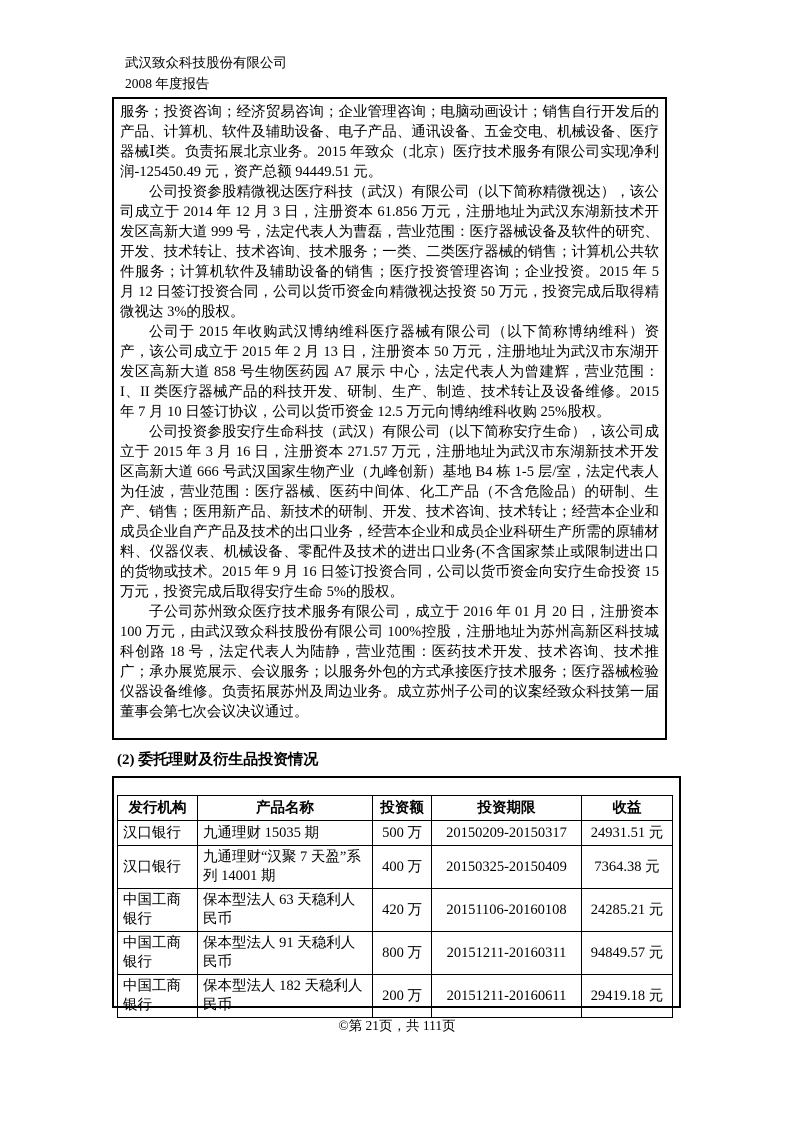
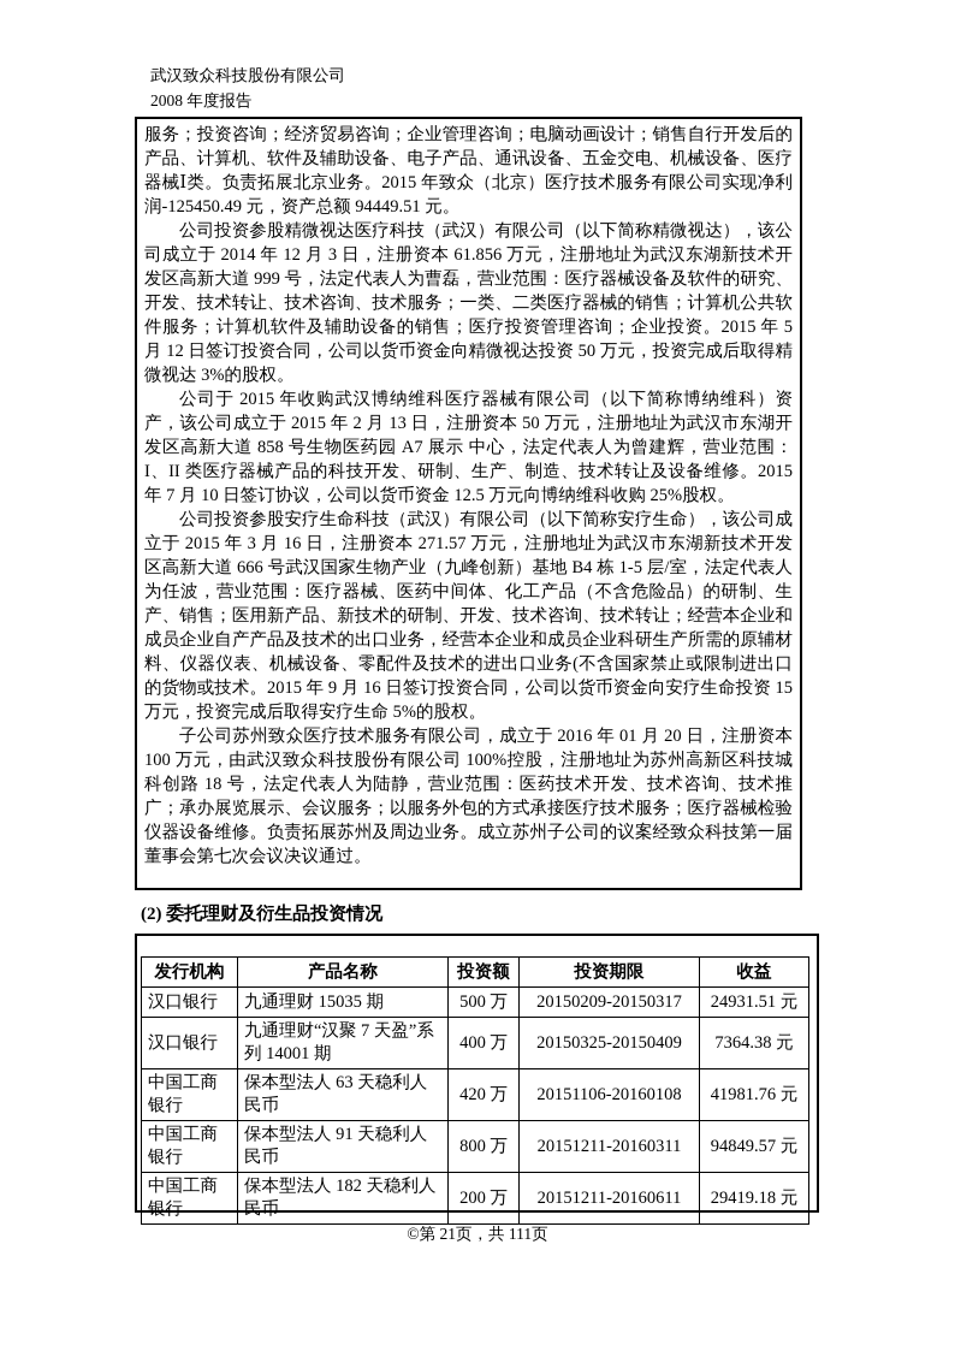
  武汉致众科技股份有限公司
  2008 年度报告
  服务；投资咨询；经济贸易咨询；企业管理咨询；电脑动画设计；销售自行开发后的产品、计算机、软件及辅助设备、电子产品、通讯设备、五金交电、机械设备、医疗器械Ⅰ类。负责拓展北京业务。2015 年致众（北京）医疗技术服务有限公司实现净利润-125450.49 元，资产总额 94449.51 元。
  公司投资参股精微视达医疗科技（武汉）有限公司（以下简称精微视达），该公司成立于 2014 年 12 月 3 日，注册资本 61.856 万元，注册地址为武汉东湖新技术开发区高新大道 999 号，法定代表人为曹磊，营业范围：医疗器械设备及软件的研究、开发、技术转让、技术咨询、技术服务；一类、二类医疗器械的销售；计算机公共软件服务；计算机软件及辅助设备的销售；医疗投资管理咨询；企业投资。2015 年 5 月 12 日签订投资合同，公司以货币资金向精微视达投资 50 万元，投资完成后取得精微视达 3%的股权。
  公司于 2015 年收购武汉博纳维科医疗器械有限公司（以下简称博纳维科）资产，该公司成立于 2015 年 2 月 13 日，注册资本 50 万元，注册地址为武汉市东湖开发区高新大道 858 号生物医药园 A7 展示 中心，法定代表人为曾建辉，营业范围：I、II 类医疗器械产品的科技开发、研制、生产、制造、技术转让及设备维修。2015 年 7 月 10 日签订协议，公司以货币资金 12.5 万元向博纳维科收购 25%股权。
  公司投资参股安疗生命科技（武汉）有限公司（以下简称安疗生命），该公司成立于 2015 年 3 月 16 日，注册资本 271.57 万元，注册地址为武汉市东湖新技术开发区高新大道 666 号武汉国家生物产业（九峰创新）基地 B4 栋 1-5 层/室，法定代表人为任波，营业范围：医疗器械、医药中间体、化工产品（不含危险品）的研制、生产、销售；医用新产品、新技术的研制、开发、技术咨询、技术转让；经营本企业和成员企业自产产品及技术的出口业务，经营本企业和成员企业科研生产所需的原辅材料、仪器仪表、机械设备、零配件及技术的进出口业务(不含国家禁止或限制进出口的货物或技术。2015 年 9 月 16 日签订投资合同，公司以货币资金向安疗生命投资 15 万元，投资完成后取得安疗生命 5%的股权。
  子公司苏州致众医疗技术服务有限公司，成立于 2016 年 01 月 20 日，注册资本 100 万元，由武汉致众科技股份有限公司 100%控股，注册地址为苏州高新区科技城科创路 18 号，法定代表人为陆静，营业范围：医药技术开发、技术咨询、技术推广；承办展览展示、会议服务；以服务外包的方式承接医疗技术服务；医疗器械检验仪器设备维修。负责拓展苏州及周边业务。成立苏州子公司的议案经致众科技第一届董事会第七次会议决议通过。
  (2) 委托理财及衍生品投资情况
  发行机构	产品名称	投资额	投资期限	收益
  汉口银行	九通理财 15035 期	500 万	20150209-20150317	24931.51 元
  汉口银行	九通理财“汉聚 7 天盈”系列 14001 期	400 万	20150325-20150409	7364.38 元
- 中国工商银行	保本型法人 63 天稳利人民币	420 万	20151106-20160108	24285.21 元
+ 中国工商银行	保本型法人 63 天稳利人民币	420 万	20151106-20160108	41981.76 元
  中国工商银行	保本型法人 91 天稳利人民币	800 万	20151211-20160311	94849.57 元
  中国工商银行	保本型法人 182 天稳利人民币	200 万	20151211-20160611	29419.18 元
  ©第 21页，共 111页
